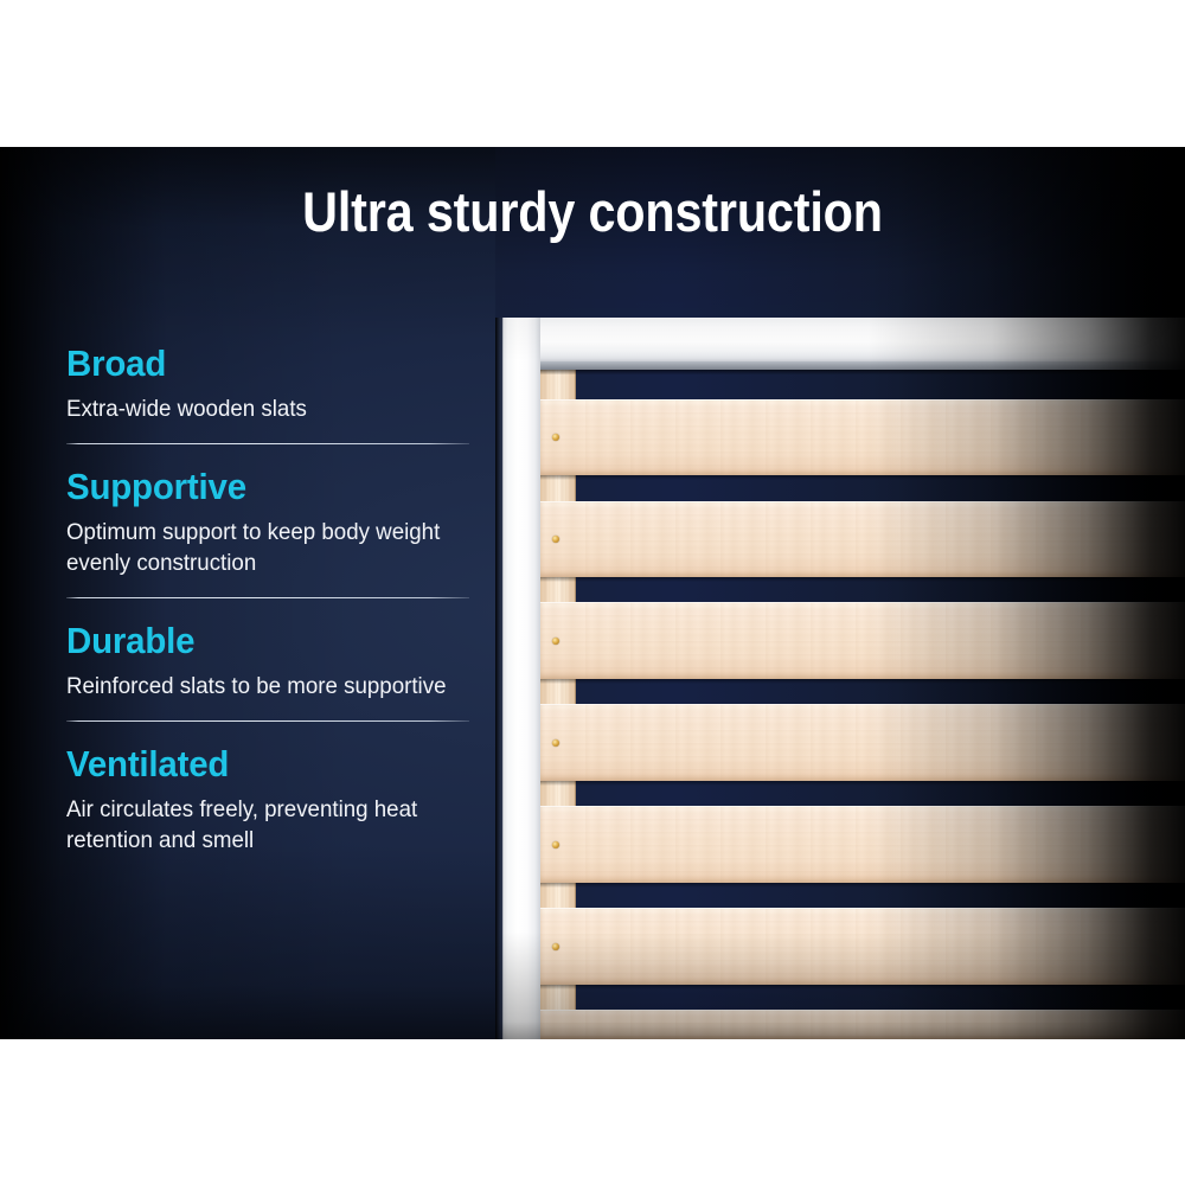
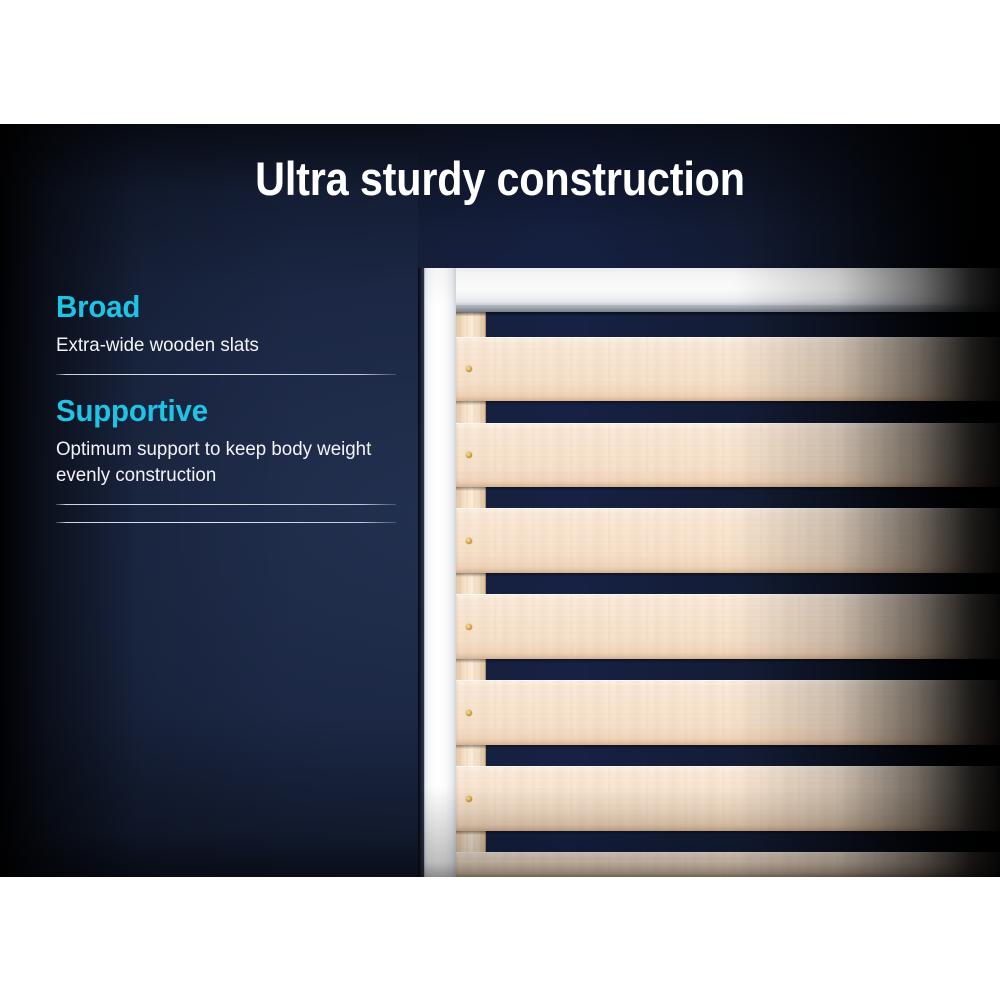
  Ultra sturdy construction
  Broad
  Extra-wide wooden slats
  Supportive
  Optimum support to keep body weight evenly construction
- Durable
- Reinforced slats to be more supportive
- Ventilated
- Air circulates freely, preventing heat retention and smell
